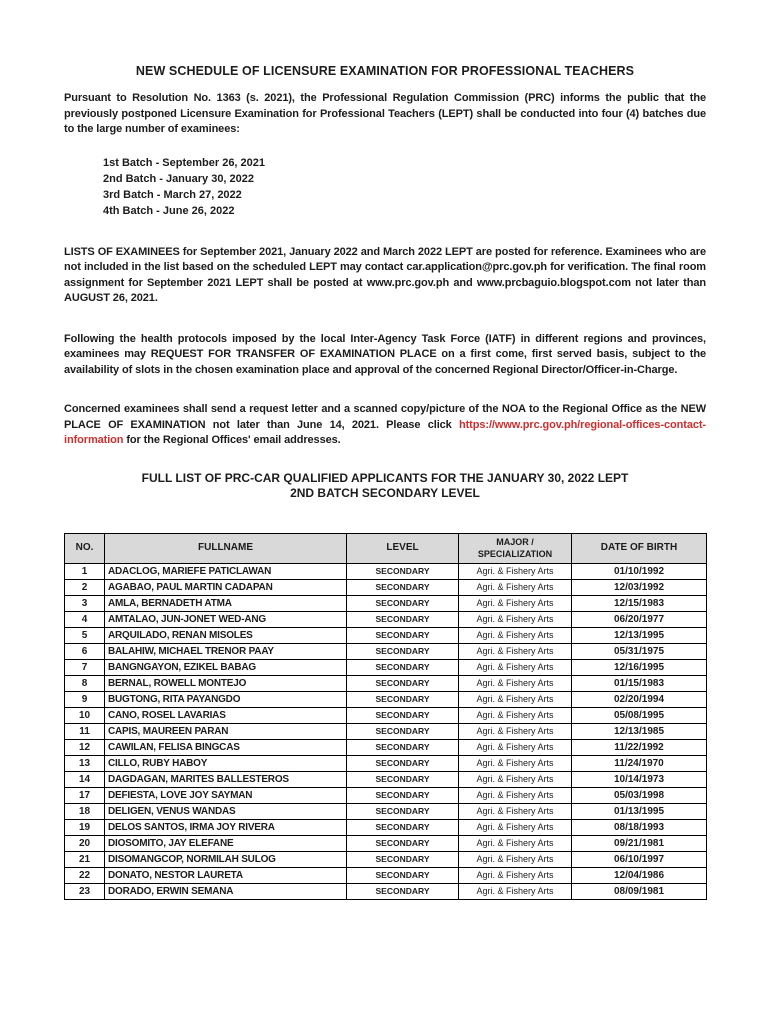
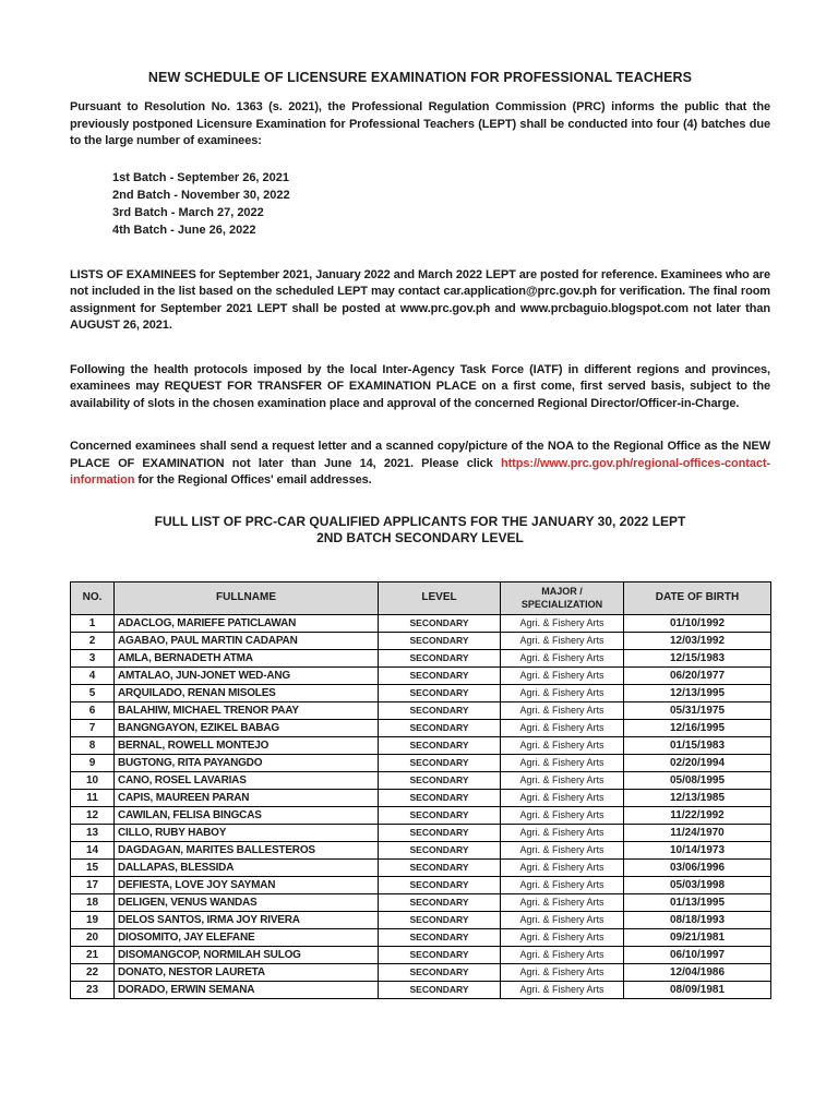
  NEW SCHEDULE OF LICENSURE EXAMINATION FOR PROFESSIONAL TEACHERS
  Pursuant to Resolution No. 1363 (s. 2021), the Professional Regulation Commission (PRC) informs the public that the previously postponed Licensure Examination for Professional Teachers (LEPT) shall be conducted into four (4) batches due to the large number of examinees:
  1st Batch - September 26, 2021
- 2nd Batch - January 30, 2022
+ 2nd Batch - November 30, 2022
  3rd Batch - March 27, 2022
  4th Batch - June 26, 2022
  LISTS OF EXAMINEES for September 2021, January 2022 and March 2022 LEPT are posted for reference. Examinees who are not included in the list based on the scheduled LEPT may contact car.application@prc.gov.ph for verification. The final room assignment for September 2021 LEPT shall be posted at www.prc.gov.ph and www.prcbaguio.blogspot.com not later than AUGUST 26, 2021.
  Following the health protocols imposed by the local Inter-Agency Task Force (IATF) in different regions and provinces, examinees may REQUEST FOR TRANSFER OF EXAMINATION PLACE on a first come, first served basis, subject to the availability of slots in the chosen examination place and approval of the concerned Regional Director/Officer-in-Charge.
  Concerned examinees shall send a request letter and a scanned copy/picture of the NOA to the Regional Office as the NEW PLACE OF EXAMINATION not later than June 14, 2021. Please click https://www.prc.gov.ph/regional-offices-contact-information for the Regional Offices' email addresses.
  FULL LIST OF PRC-CAR QUALIFIED APPLICANTS FOR THE JANUARY 30, 2022 LEPT
  2ND BATCH SECONDARY LEVEL
  NO.	FULLNAME	LEVEL	MAJOR / SPECIALIZATION	DATE OF BIRTH
  1	ADACLOG, MARIEFE PATICLAWAN	SECONDARY	Agri. & Fishery Arts	01/10/1992
  2	AGABAO, PAUL MARTIN CADAPAN	SECONDARY	Agri. & Fishery Arts	12/03/1992
  3	AMLA, BERNADETH ATMA	SECONDARY	Agri. & Fishery Arts	12/15/1983
  4	AMTALAO, JUN-JONET WED-ANG	SECONDARY	Agri. & Fishery Arts	06/20/1977
  5	ARQUILADO, RENAN MISOLES	SECONDARY	Agri. & Fishery Arts	12/13/1995
  6	BALAHIW, MICHAEL TRENOR PAAY	SECONDARY	Agri. & Fishery Arts	05/31/1975
  7	BANGNGAYON, EZIKEL BABAG	SECONDARY	Agri. & Fishery Arts	12/16/1995
  8	BERNAL, ROWELL MONTEJO	SECONDARY	Agri. & Fishery Arts	01/15/1983
  9	BUGTONG, RITA PAYANGDO	SECONDARY	Agri. & Fishery Arts	02/20/1994
  10	CANO, ROSEL LAVARIAS	SECONDARY	Agri. & Fishery Arts	05/08/1995
  11	CAPIS, MAUREEN PARAN	SECONDARY	Agri. & Fishery Arts	12/13/1985
  12	CAWILAN, FELISA BINGCAS	SECONDARY	Agri. & Fishery Arts	11/22/1992
  13	CILLO, RUBY HABOY	SECONDARY	Agri. & Fishery Arts	11/24/1970
  14	DAGDAGAN, MARITES BALLESTEROS	SECONDARY	Agri. & Fishery Arts	10/14/1973
+ 15	DALLAPAS, BLESSIDA	SECONDARY	Agri. & Fishery Arts	03/06/1996
  17	DEFIESTA, LOVE JOY SAYMAN	SECONDARY	Agri. & Fishery Arts	05/03/1998
  18	DELIGEN, VENUS WANDAS	SECONDARY	Agri. & Fishery Arts	01/13/1995
  19	DELOS SANTOS, IRMA JOY RIVERA	SECONDARY	Agri. & Fishery Arts	08/18/1993
  20	DIOSOMITO, JAY ELEFANE	SECONDARY	Agri. & Fishery Arts	09/21/1981
  21	DISOMANGCOP, NORMILAH SULOG	SECONDARY	Agri. & Fishery Arts	06/10/1997
  22	DONATO, NESTOR LAURETA	SECONDARY	Agri. & Fishery Arts	12/04/1986
  23	DORADO, ERWIN SEMANA	SECONDARY	Agri. & Fishery Arts	08/09/1981
